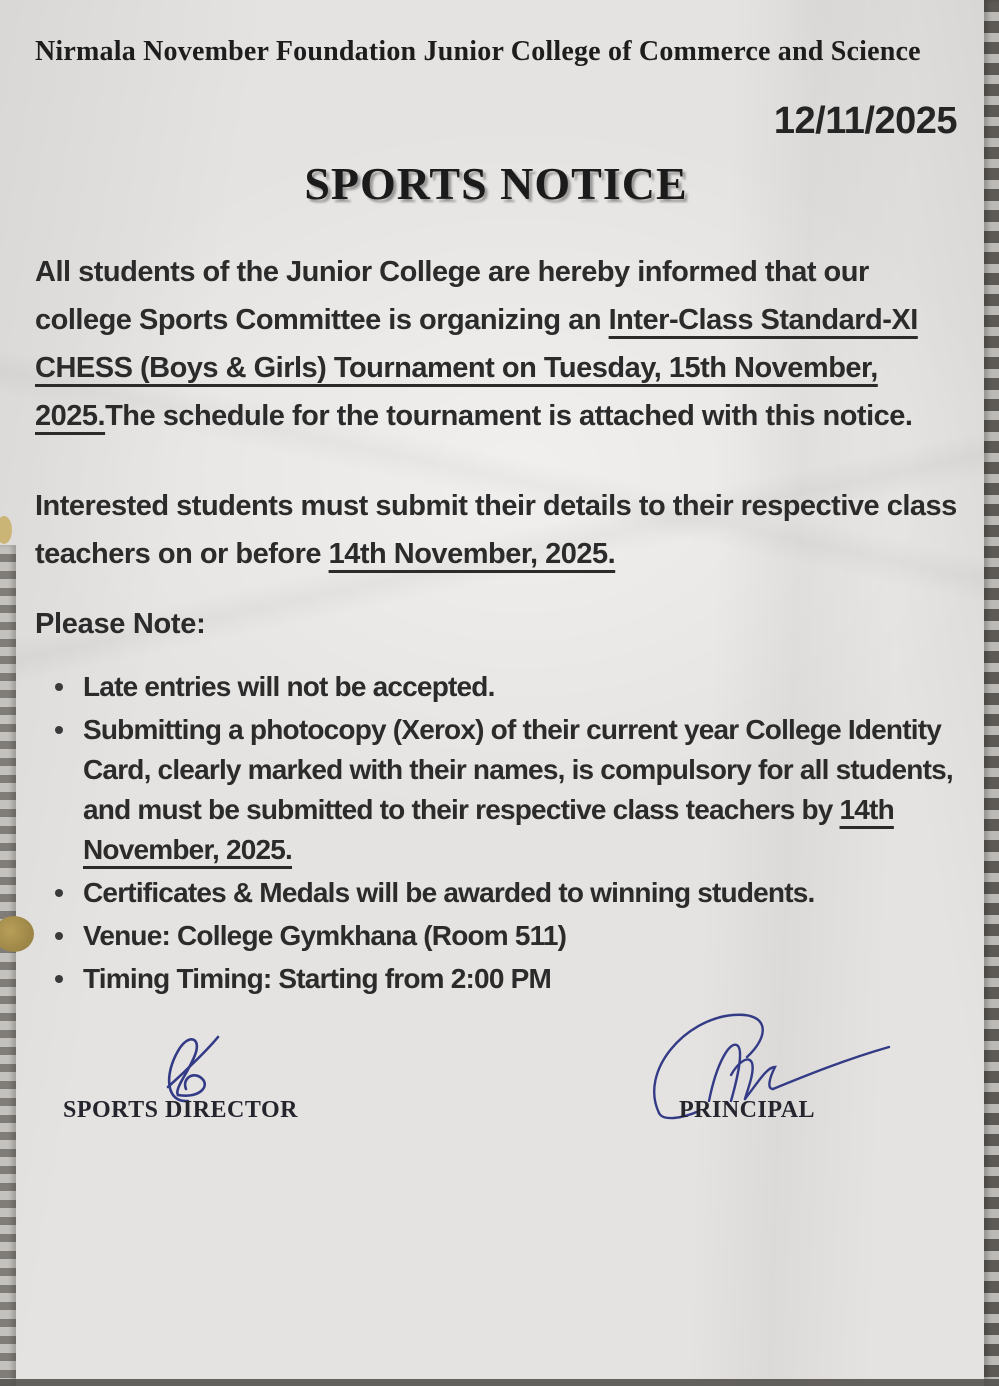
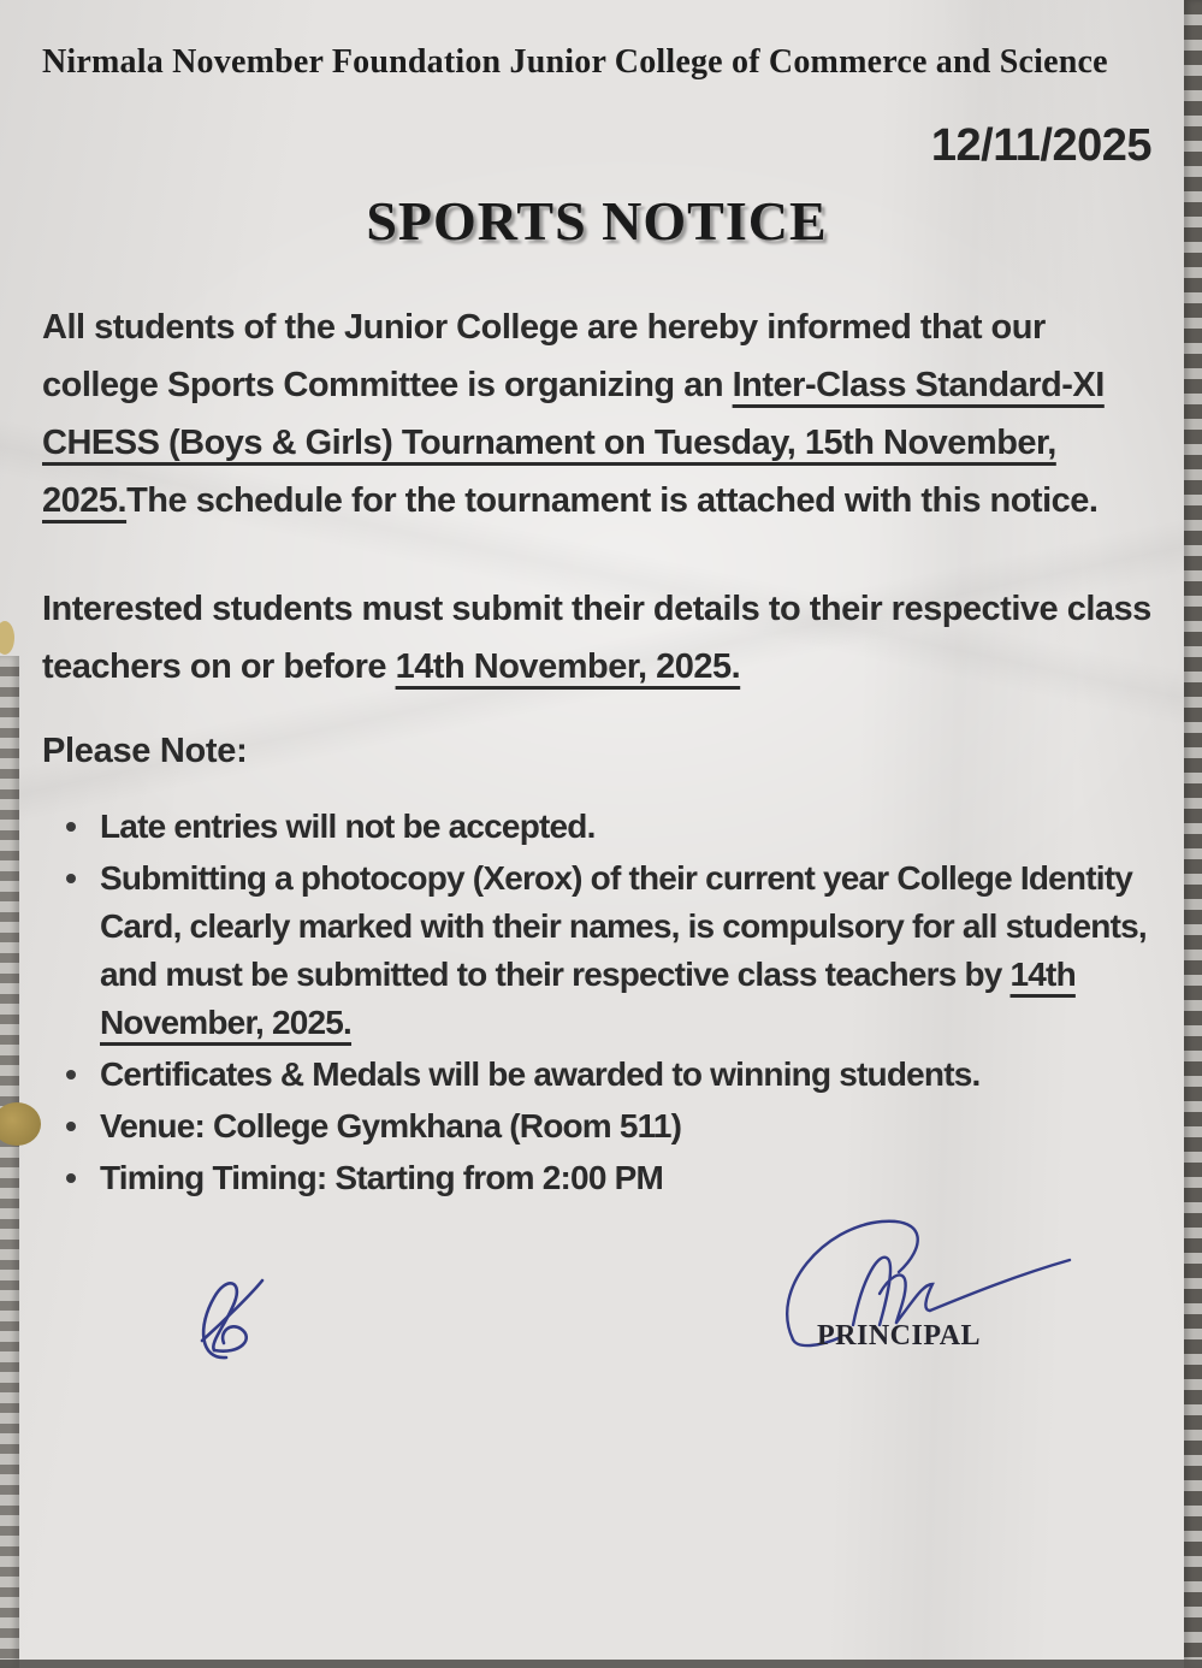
  Nirmala November Foundation Junior College of Commerce and Science
  12/11/2025
  SPORTS NOTICE
  All students of the Junior College are hereby informed that our college Sports Committee is organizing an Inter-Class Standard-XI CHESS (Boys & Girls) Tournament on Tuesday, 15th November, 2025.The schedule for the tournament is attached with this notice.
  Interested students must submit their details to their respective class teachers on or before 14th November, 2025.
  Please Note:
  Late entries will not be accepted.
  Submitting a photocopy (Xerox) of their current year College Identity Card, clearly marked with their names, is compulsory for all students, and must be submitted to their respective class teachers by 14th November, 2025.
  Certificates & Medals will be awarded to winning students.
  Venue: College Gymkhana (Room 511)
  Timing Timing: Starting from 2:00 PM
- SPORTS DIRECTOR
  PRINCIPAL
